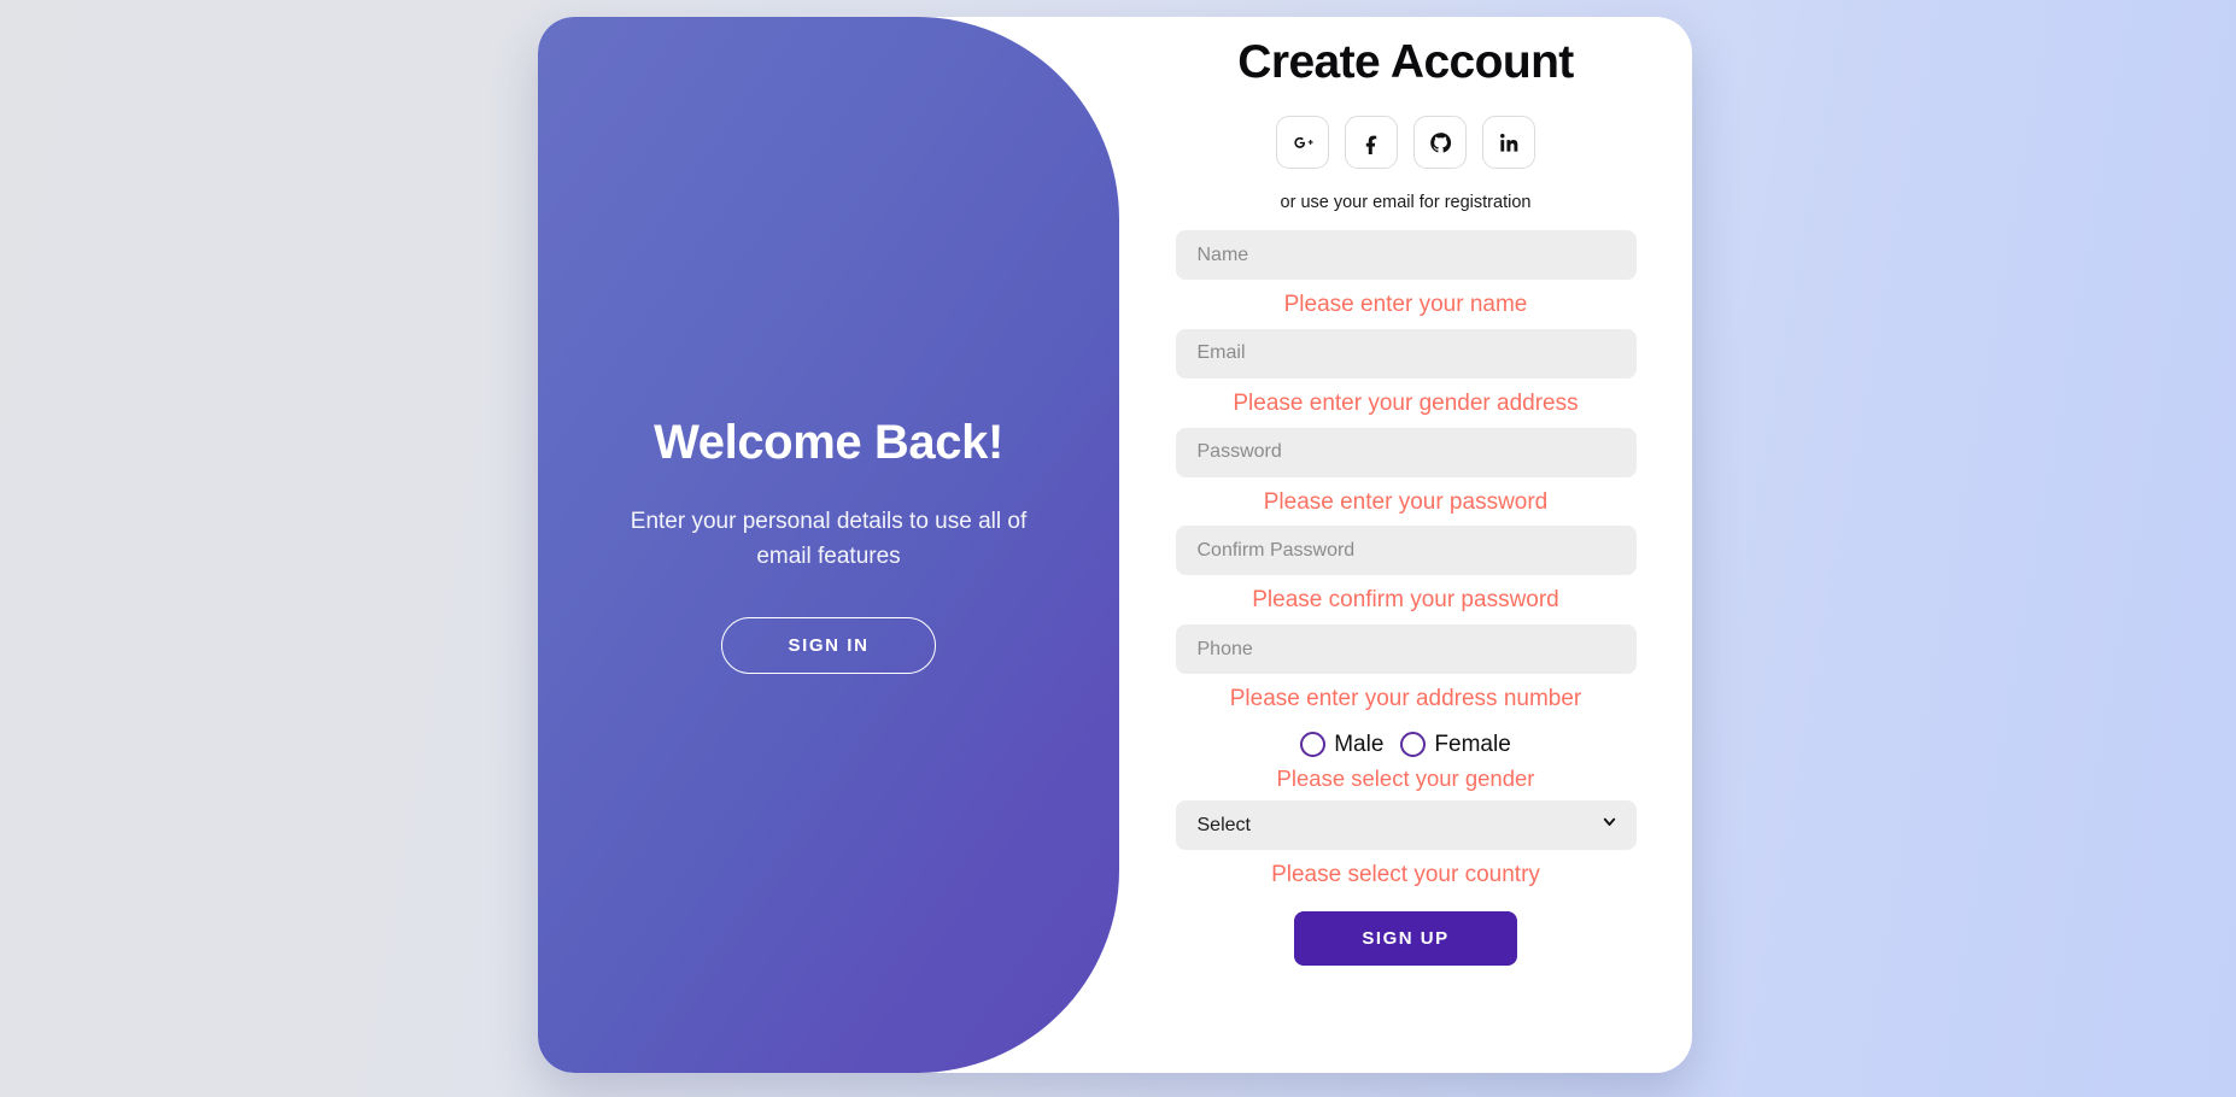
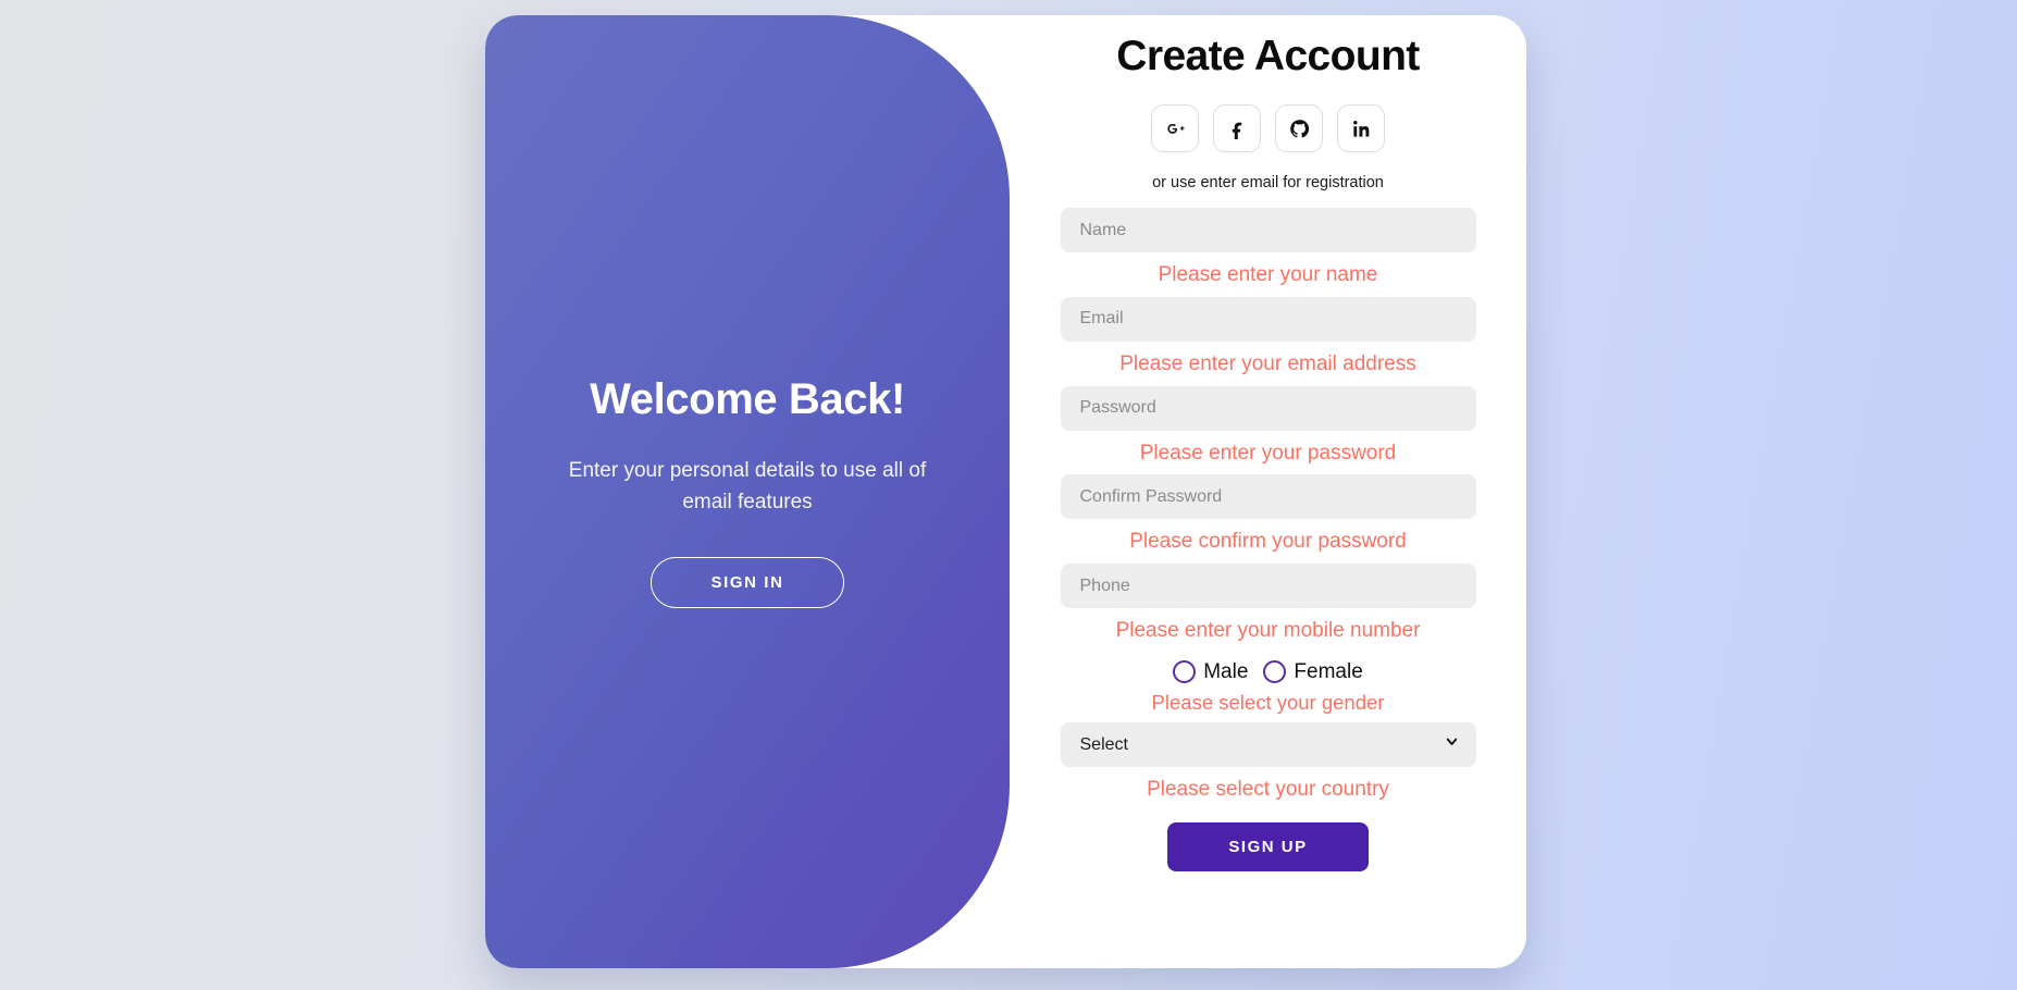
  Welcome Back!
  Enter your personal details to use all of email features
  SIGN IN
  Create Account
- or use your email for registration
+ or use enter email for registration
  Name
  Please enter your name
  Email
- Please enter your gender address
+ Please enter your email address
  Password
  Please enter your password
  Confirm Password
  Please confirm your password
  Phone
- Please enter your address number
+ Please enter your mobile number
  Male
  Female
  Please select your gender
  Select
  Please select your country
  SIGN UP
